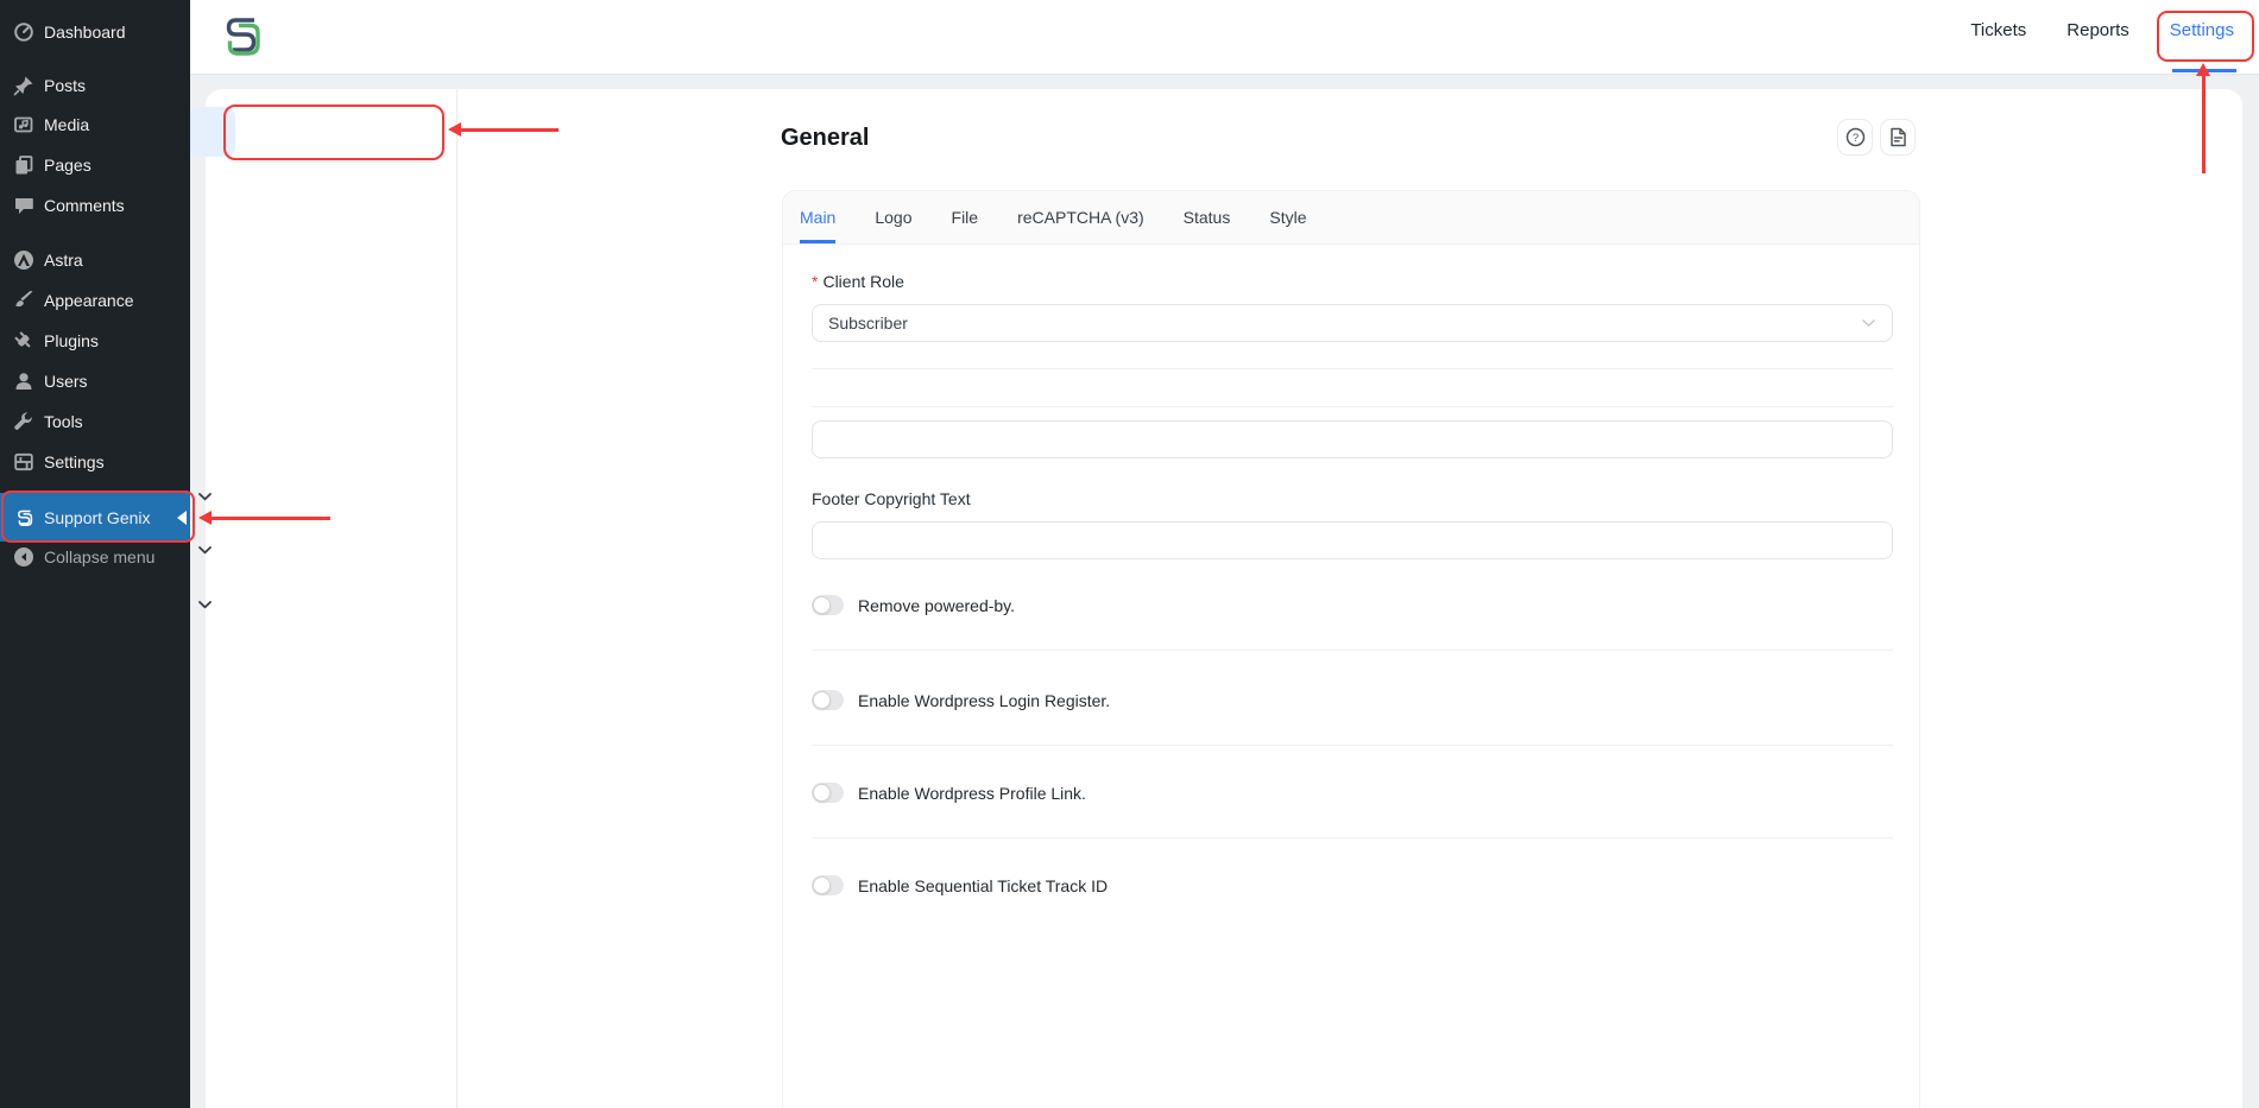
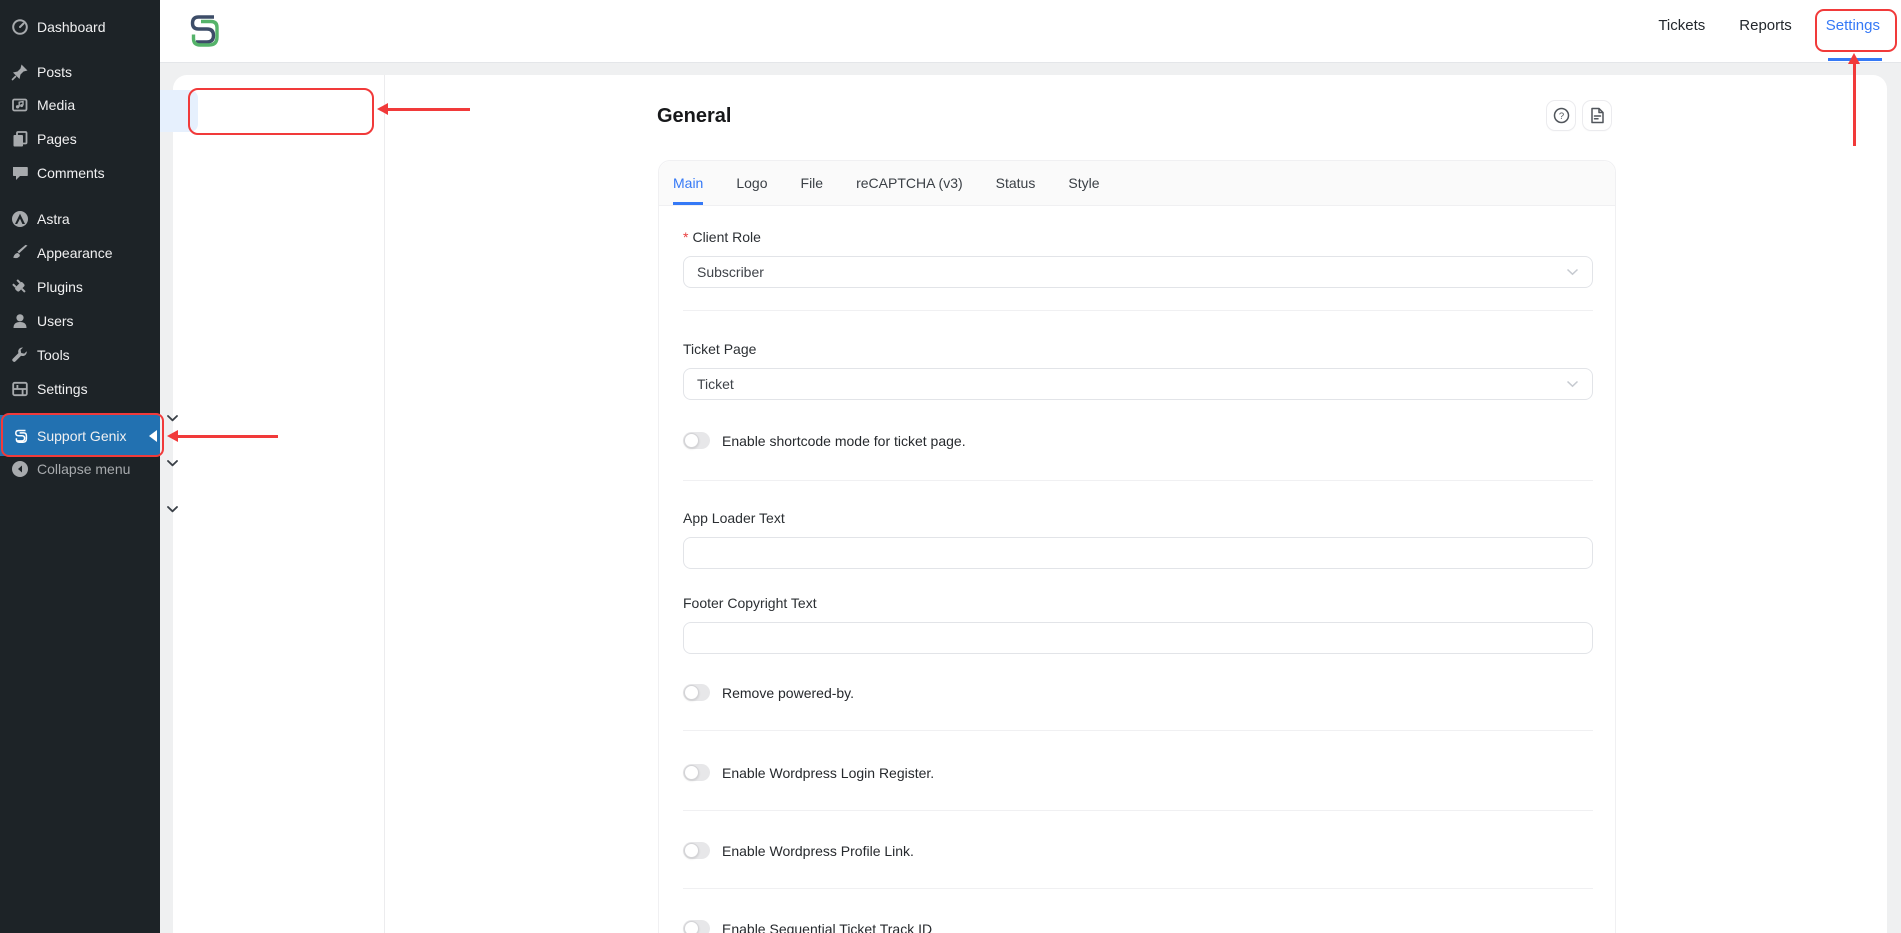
  Dashboard
  Posts
  Media
  Pages
  Comments
  Astra
  Appearance
  Plugins
  Users
  Tools
  Settings
  Support Genix
  Collapse menu
  Tickets
  Reports
  Settings
  General
  ?
  Main
  Logo
  File
  reCAPTCHA (v3)
  Status
  Style
  * Client Role
  Subscriber
+ Ticket Page
+ Ticket
+ Enable shortcode mode for ticket page.
+ App Loader Text
  Footer Copyright Text
  Remove powered-by.
  Enable Wordpress Login Register.
  Enable Wordpress Profile Link.
  Enable Sequential Ticket Track ID
